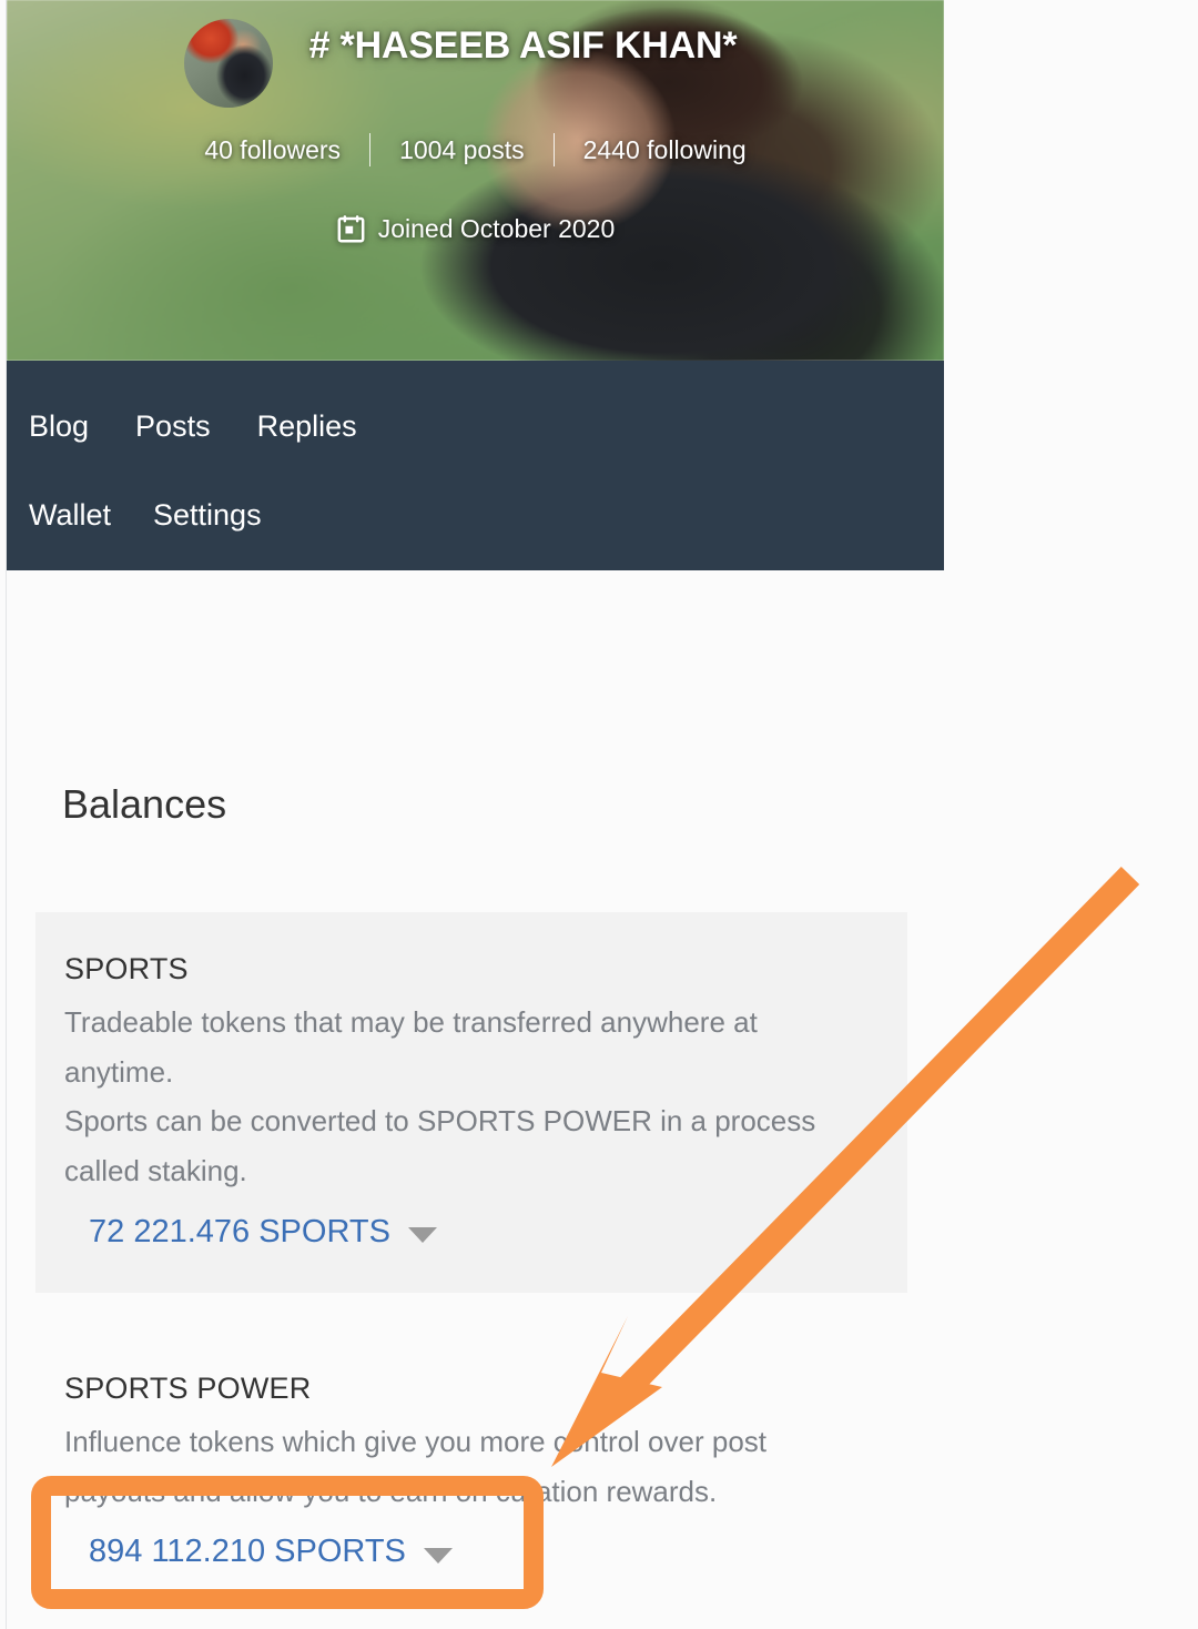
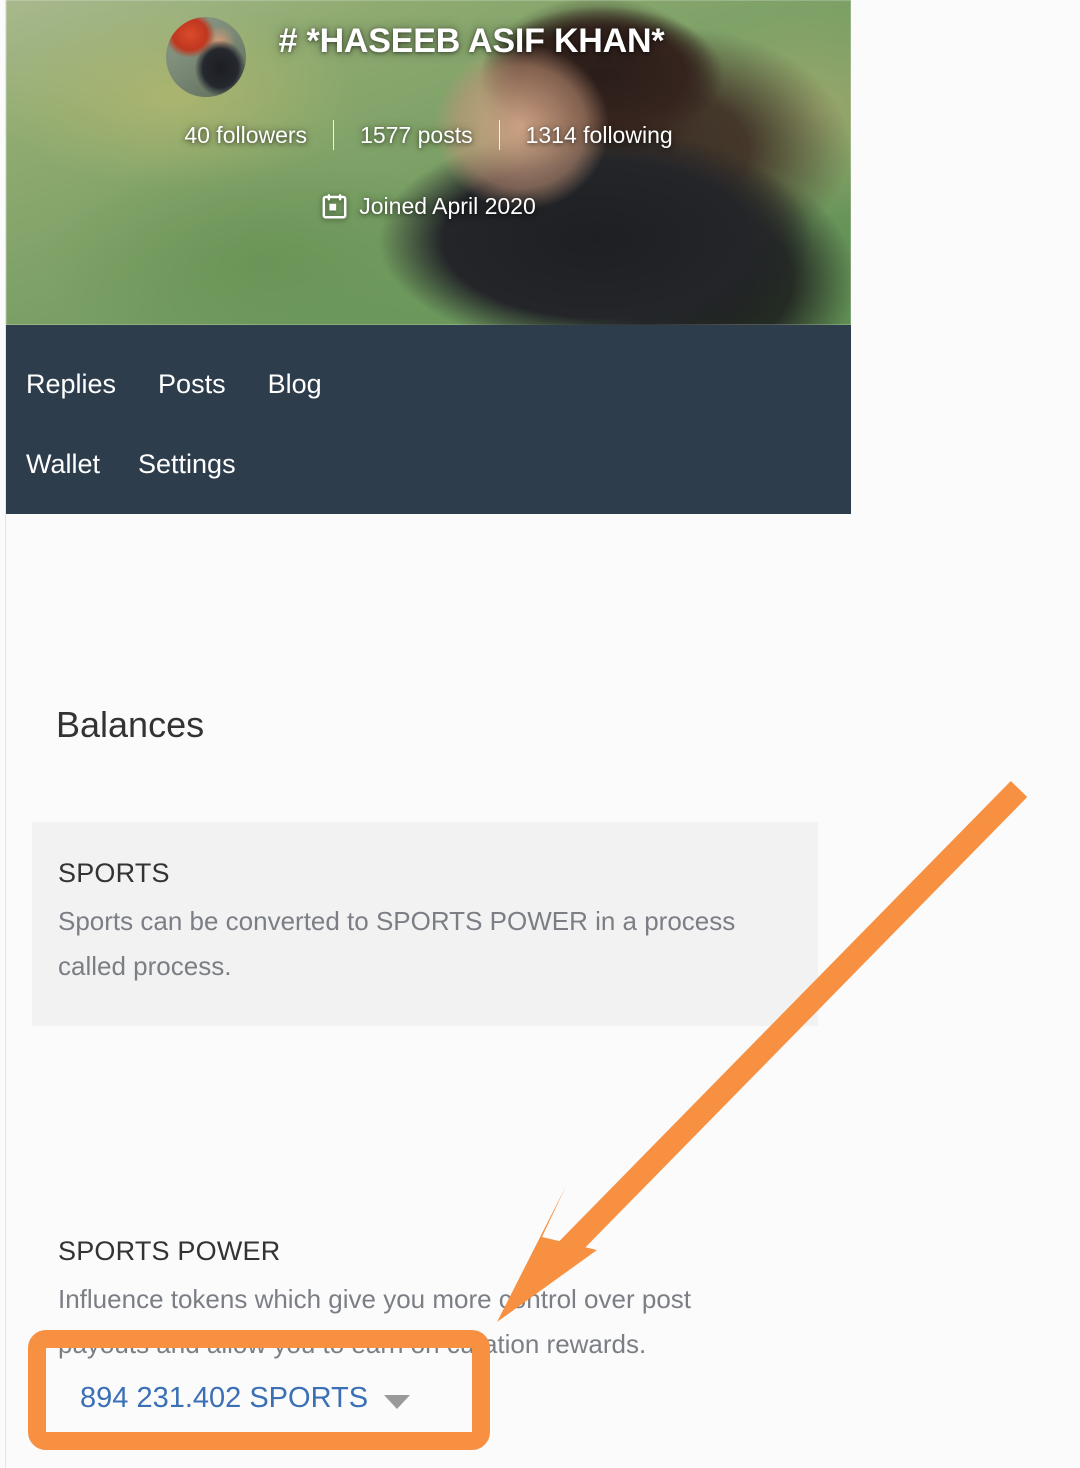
  # *HASEEB ASIF KHAN*
  40 followers
- 1004 posts
+ 1577 posts
- 2440 following
+ 1314 following
- Joined October 2020
+ Joined April 2020
- Blog
+ Replies
  Posts
- Replies
+ Blog
  Wallet
  Settings
  Balances
  SPORTS
- Tradeable tokens that may be transferred anywhere at anytime.
- Sports can be converted to SPORTS POWER in a process called staking.
+ Sports can be converted to SPORTS POWER in a process called process.
- 72 221.476 SPORTS
  SPORTS POWER
  Influence tokens which give you more cntrol over post payouts and allow you to earn on curation rewards.
- 894 112.210 SPORTS
+ 894 231.402 SPORTS
